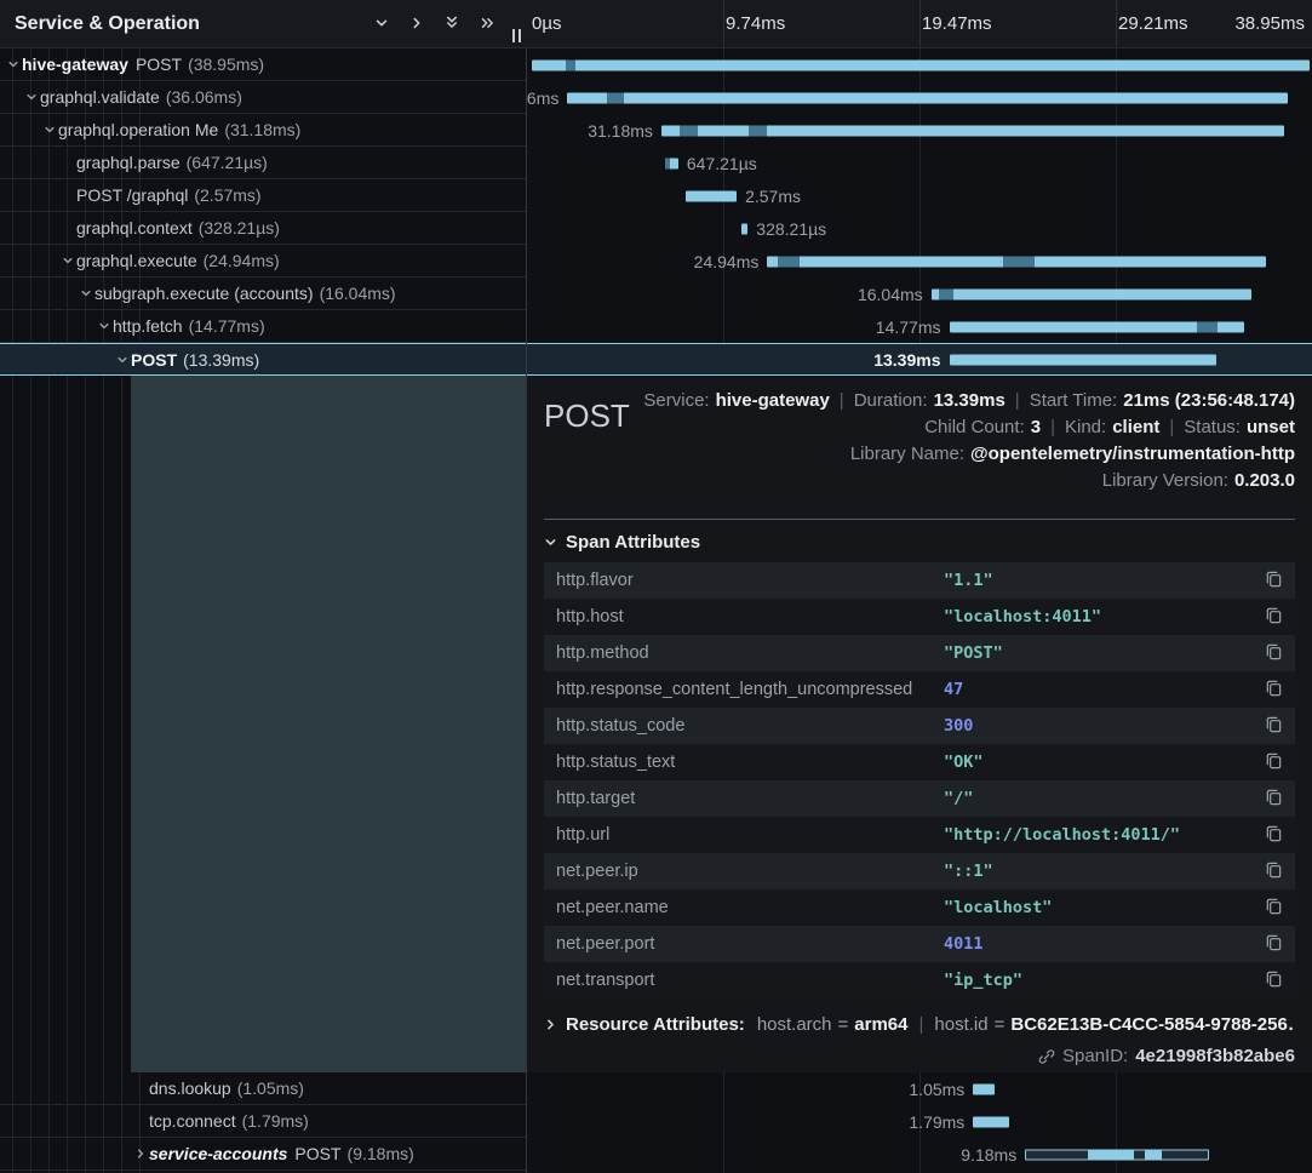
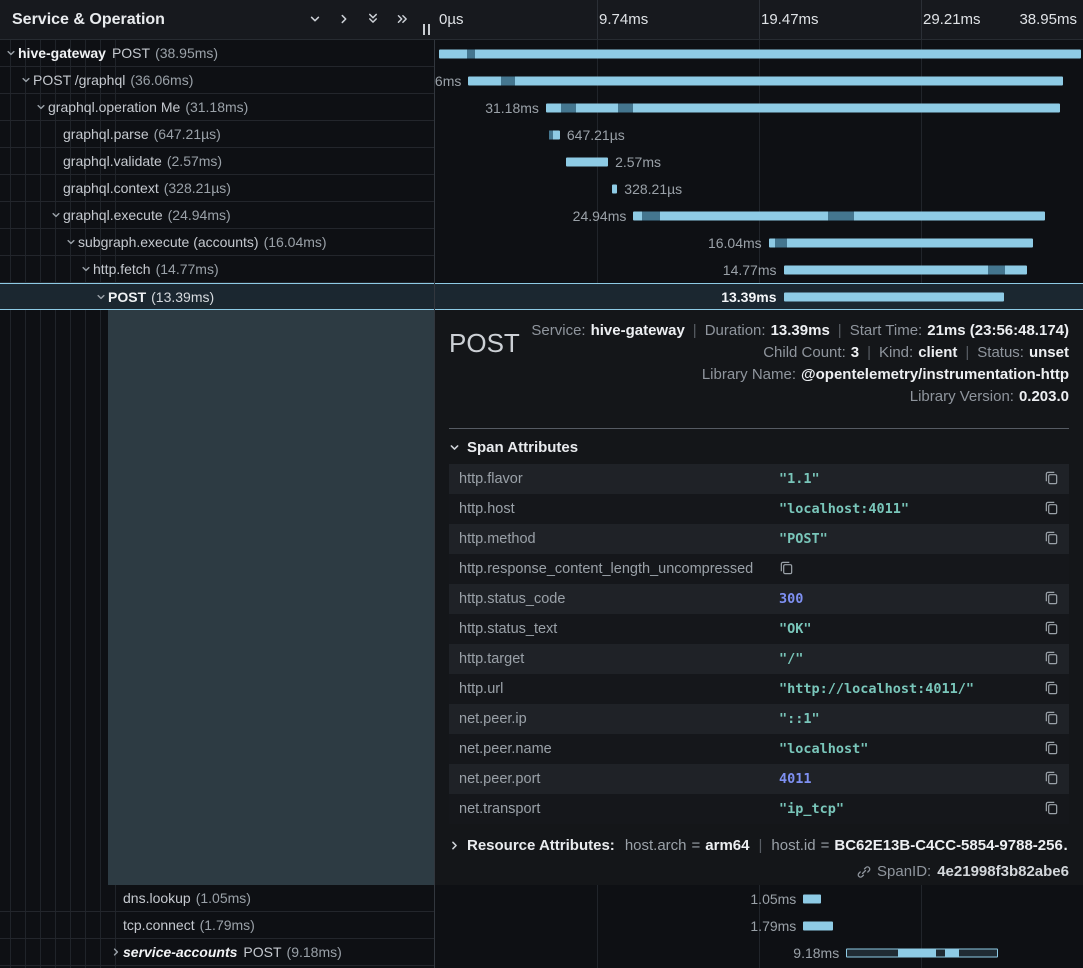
  Service & Operation
  0µs
  9.74ms
  19.47ms
  29.21ms
  38.95ms
  hive-gateway
  POST
  (38.95ms)
- graphql.validate
+ POST /graphql
  (36.06ms)
  graphql.operation Me
  (31.18ms)
  31.18ms
  graphql.parse
  (647.21µs)
  647.21µs
- POST /graphql
+ graphql.validate
  (2.57ms)
  2.57ms
  graphql.context
  (328.21µs)
  328.21µs
  graphql.execute
  (24.94ms)
  24.94ms
  subgraph.execute (accounts)
  (16.04ms)
  16.04ms
  http.fetch
  (14.77ms)
  14.77ms
  POST
  (13.39ms)
  13.39ms
  POST
  Service: hive-gateway | Duration: 13.39ms | Start Time: 21ms (23:56:48.174)
  Child Count: 3 | Kind: client | Status: unset
  Library Name: @opentelemetry/instrumentation-http
  Library Version: 0.203.0
  Span Attributes
  http.flavor
  "1.1"
  http.host
  "localhost:4011"
  http.method
  "POST"
  http.response_content_length_uncompressed
- 47
  http.status_code
  300
  http.status_text
  "OK"
  http.target
  "/"
  http.url
  "http://localhost:4011/"
  net.peer.ip
  "::1"
  net.peer.name
  "localhost"
  net.peer.port
  4011
  net.transport
  "ip_tcp"
  Resource Attributes:
  host.arch = arm64 | host.id = BC62E13B-C4CC-5854-9788-256
  SpanID:
  4e21998f3b82abe6
  dns.lookup
  (1.05ms)
  1.05ms
  tcp.connect
  (1.79ms)
  1.79ms
  service-accounts
  POST
  (9.18ms)
  9.18ms
